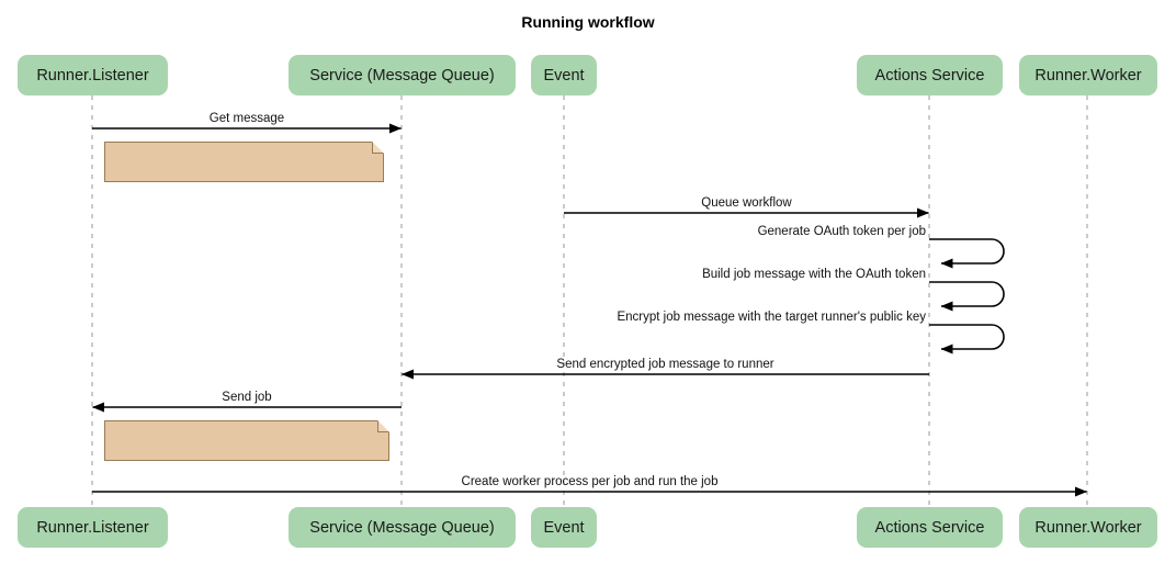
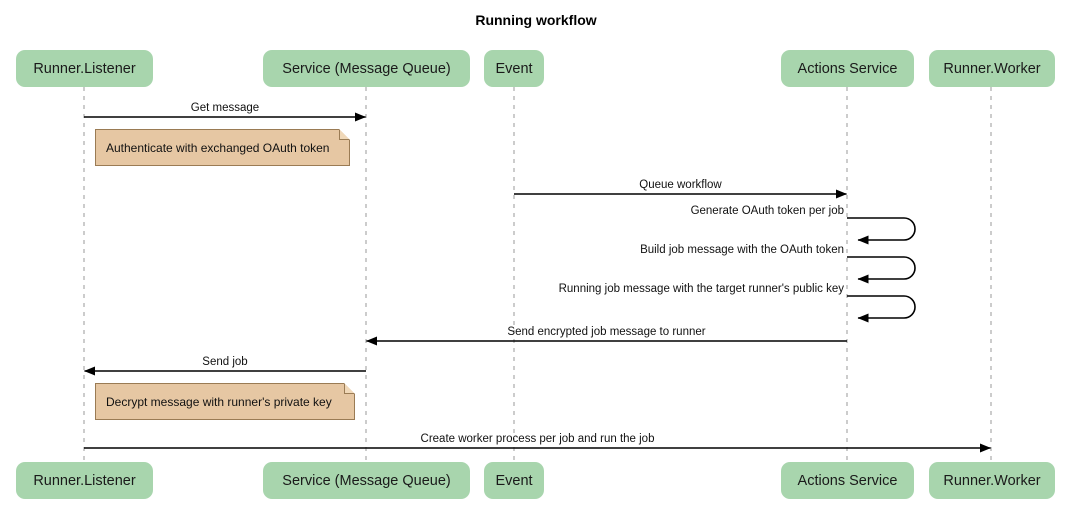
  Running workflow
  Runner.Listener
  Service (Message Queue)
  Event
  Actions Service
  Runner.Worker
  Runner.Listener
  Service (Message Queue)
  Event
  Actions Service
  Runner.Worker
  Get message
  Queue workflow
  Generate OAuth token per job
  Build job message with the OAuth token
- Encrypt job message with the target runner's public key
+ Running job message with the target runner's public key
  Send encrypted job message to runner
  Send job
  Create worker process per job and run the job
+ Authenticate with exchanged OAuth token
+ Decrypt message with runner's private key
